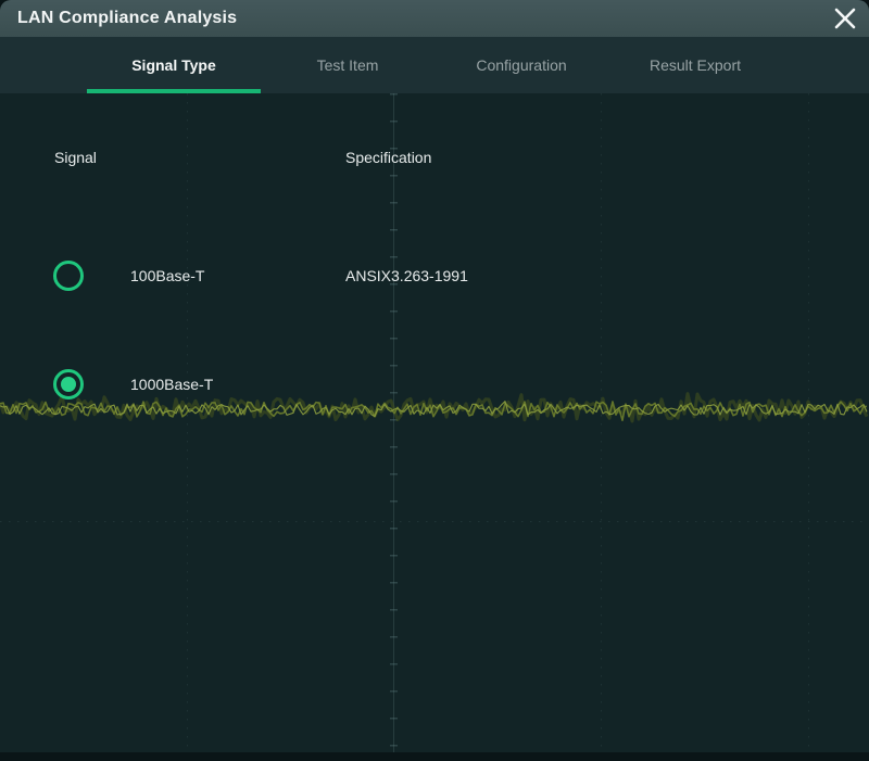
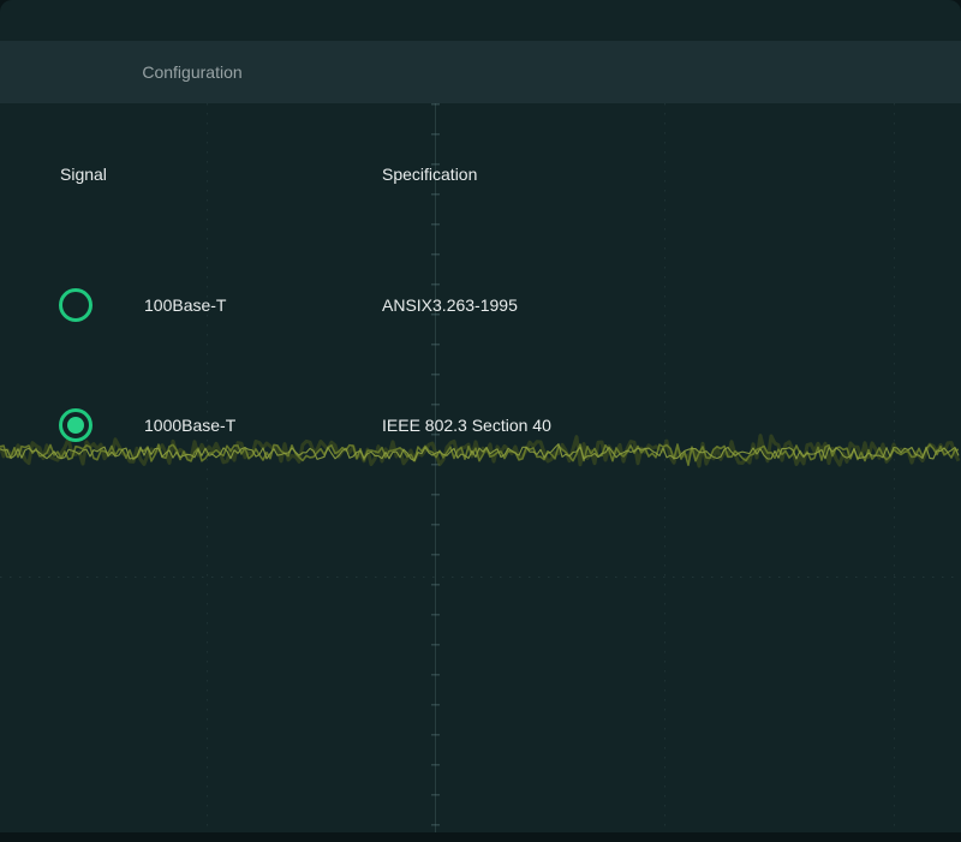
- LAN Compliance Analysis
- Signal Type
- Test Item
  Configuration
- Result Export
  Signal
  Specification
  100Base-T
- ANSIX3.263-1991
+ ANSIX3.263-1995
  1000Base-T
+ IEEE 802.3 Section 40
